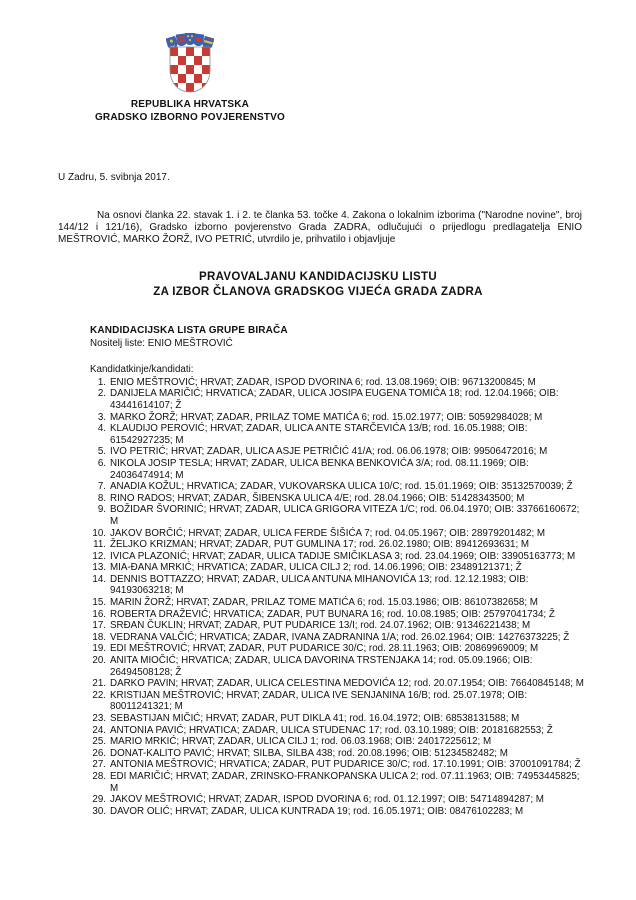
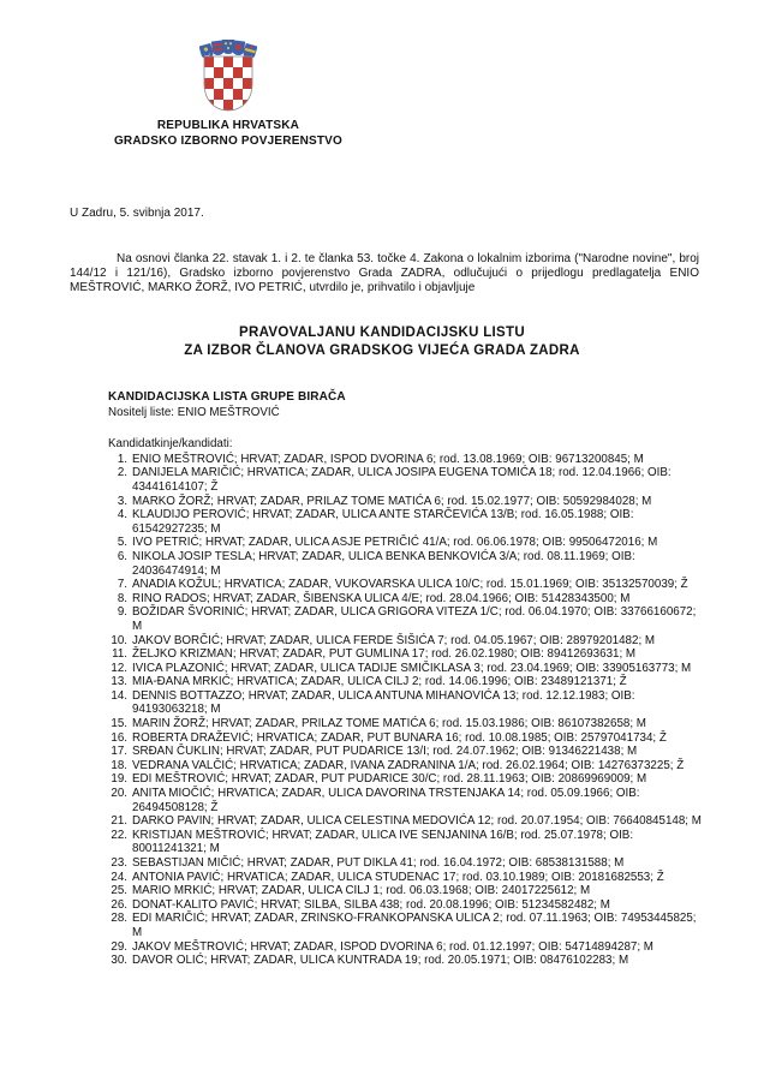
  REPUBLIKA HRVATSKA
  GRADSKO IZBORNO POVJERENSTVO
  U Zadru, 5. svibnja 2017.
  Na osnovi članka 22. stavak 1. i 2. te članka 53. točke 4. Zakona o lokalnim izborima ("Narodne novine", broj 144/12 i 121/16), Gradsko izborno povjerenstvo Grada ZADRA, odlučujući o prijedlogu predlagatelja ENIO MEŠTROVIĆ, MARKO ŽORŽ, IVO PETRIĆ, utvrdilo je, prihvatilo i objavljuje
  PRAVOVALJANU KANDIDACIJSKU LISTU
  ZA IZBOR ČLANOVA GRADSKOG VIJEĆA GRADA ZADRA
  KANDIDACIJSKA LISTA GRUPE BIRAČA
  Nositelj liste: ENIO MEŠTROVIĆ
  Kandidatkinje/kandidati:
  1.
  ENIO MEŠTROVIĆ; HRVAT; ZADAR, ISPOD DVORINA 6; rod. 13.08.1969; OIB: 96713200845; M
  2.
  DANIJELA MARIČIĆ; HRVATICA; ZADAR, ULICA JOSIPA EUGENA TOMIĆA 18; rod. 12.04.1966; OIB: 43441614107; Ž
  3.
  MARKO ŽORŽ; HRVAT; ZADAR, PRILAZ TOME MATIĆA 6; rod. 15.02.1977; OIB: 50592984028; M
  4.
  KLAUDIJO PEROVIĆ; HRVAT; ZADAR, ULICA ANTE STARČEVIĆA 13/B; rod. 16.05.1988; OIB: 61542927235; M
  5.
  IVO PETRIĆ; HRVAT; ZADAR, ULICA ASJE PETRIČIĆ 41/A; rod. 06.06.1978; OIB: 99506472016; M
  6.
  NIKOLA JOSIP TESLA; HRVAT; ZADAR, ULICA BENKA BENKOVIĆA 3/A; rod. 08.11.1969; OIB: 24036474914; M
  7.
  ANADIA KOŽUL; HRVATICA; ZADAR, VUKOVARSKA ULICA 10/C; rod. 15.01.1969; OIB: 35132570039; Ž
  8.
  RINO RADOS; HRVAT; ZADAR, ŠIBENSKA ULICA 4/E; rod. 28.04.1966; OIB: 51428343500; M
  9.
  BOŽIDAR ŠVORINIĆ; HRVAT; ZADAR, ULICA GRIGORA VITEZA 1/C; rod. 06.04.1970; OIB: 33766160672; M
  10.
  JAKOV BORČIĆ; HRVAT; ZADAR, ULICA FERDE ŠIŠIĆA 7; rod. 04.05.1967; OIB: 28979201482; M
  11.
  ŽELJKO KRIZMAN; HRVAT; ZADAR, PUT GUMLINA 17; rod. 26.02.1980; OIB: 89412693631; M
  12.
  IVICA PLAZONIĆ; HRVAT; ZADAR, ULICA TADIJE SMIČIKLASA 3; rod. 23.04.1969; OIB: 33905163773; M
  13.
  MIA-ĐANA MRKIĆ; HRVATICA; ZADAR, ULICA CILJ 2; rod. 14.06.1996; OIB: 23489121371; Ž
  14.
  DENNIS BOTTAZZO; HRVAT; ZADAR, ULICA ANTUNA MIHANOVIĆA 13; rod. 12.12.1983; OIB: 94193063218; M
  15.
  MARIN ŽORŽ; HRVAT; ZADAR, PRILAZ TOME MATIĆA 6; rod. 15.03.1986; OIB: 86107382658; M
  16.
  ROBERTA DRAŽEVIĆ; HRVATICA; ZADAR, PUT BUNARA 16; rod. 10.08.1985; OIB: 25797041734; Ž
  17.
  SRĐAN ČUKLIN; HRVAT; ZADAR, PUT PUDARICE 13/I; rod. 24.07.1962; OIB: 91346221438; M
  18.
  VEDRANA VALČIĆ; HRVATICA; ZADAR, IVANA ZADRANINA 1/A; rod. 26.02.1964; OIB: 14276373225; Ž
  19.
  EDI MEŠTROVIĆ; HRVAT; ZADAR, PUT PUDARICE 30/C; rod. 28.11.1963; OIB: 20869969009; M
  20.
  ANITA MIOČIĆ; HRVATICA; ZADAR, ULICA DAVORINA TRSTENJAKA 14; rod. 05.09.1966; OIB: 26494508128; Ž
  21.
  DARKO PAVIN; HRVAT; ZADAR, ULICA CELESTINA MEDOVIĆA 12; rod. 20.07.1954; OIB: 76640845148; M
  22.
  KRISTIJAN MEŠTROVIĆ; HRVAT; ZADAR, ULICA IVE SENJANINA 16/B; rod. 25.07.1978; OIB: 80011241321; M
  23.
  SEBASTIJAN MIČIĆ; HRVAT; ZADAR, PUT DIKLA 41; rod. 16.04.1972; OIB: 68538131588; M
  24.
  ANTONIA PAVIĆ; HRVATICA; ZADAR, ULICA STUDENAC 17; rod. 03.10.1989; OIB: 20181682553; Ž
  25.
  MARIO MRKIĆ; HRVAT; ZADAR, ULICA CILJ 1; rod. 06.03.1968; OIB: 24017225612; M
  26.
  DONAT-KALITO PAVIĆ; HRVAT; SILBA, SILBA 438; rod. 20.08.1996; OIB: 51234582482; M
- 27.
- ANTONIA MEŠTROVIĆ; HRVATICA; ZADAR, PUT PUDARICE 30/C; rod. 17.10.1991; OIB: 37001091784; Ž
  28.
  EDI MARIČIĆ; HRVAT; ZADAR, ZRINSKO-FRANKOPANSKA ULICA 2; rod. 07.11.1963; OIB: 74953445825; M
  29.
  JAKOV MEŠTROVIĆ; HRVAT; ZADAR, ISPOD DVORINA 6; rod. 01.12.1997; OIB: 54714894287; M
  30.
- DAVOR OLIĆ; HRVAT; ZADAR, ULICA KUNTRADA 19; rod. 16.05.1971; OIB: 08476102283; M
+ DAVOR OLIĆ; HRVAT; ZADAR, ULICA KUNTRADA 19; rod. 20.05.1971; OIB: 08476102283; M
